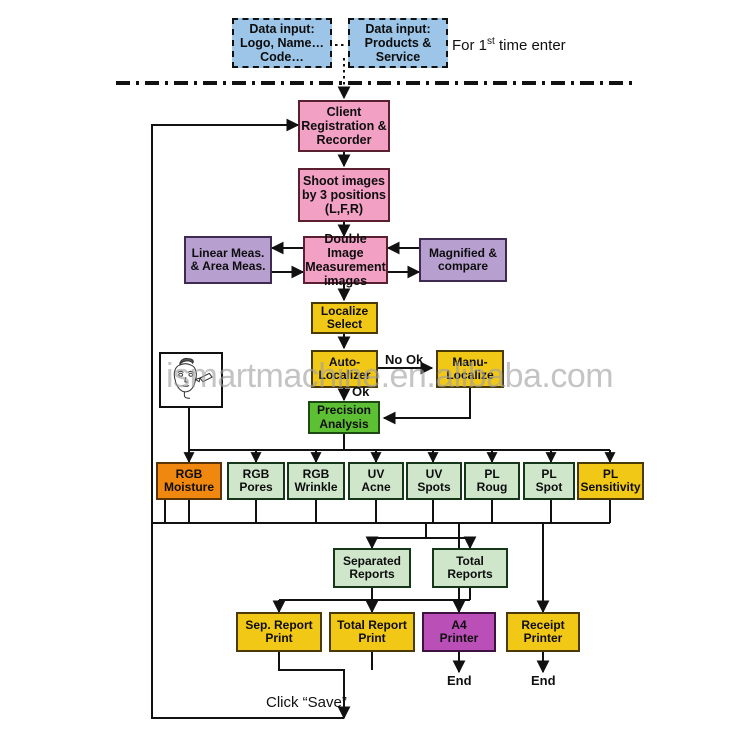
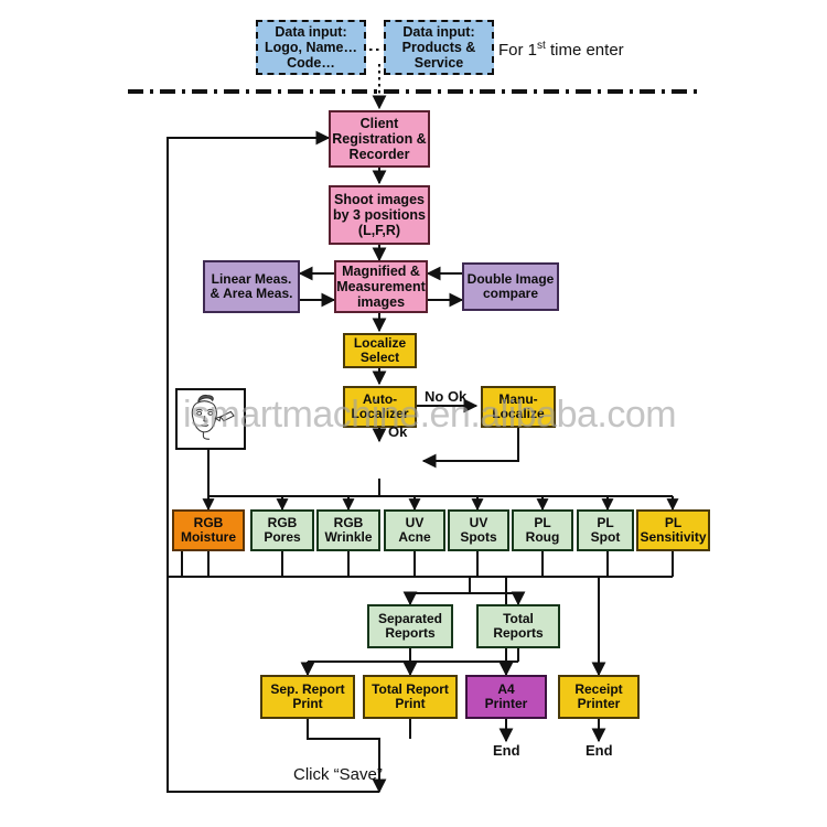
  Data input:
  Logo, Name…
  Code…
  Data input:
  Products &
  Service
  For 1st time enter
  Client
  Registration &
  Recorder
  Shoot images
  by 3 positions
  (L,F,R)
  Linear Meas.
  & Area Meas.
- Double Image
+ Magnified &
  Measurement
  images
- Magnified &
+ Double Image
  compare
  Localize
  Select
  Auto-
  Localizer
  Manu-
  Localize
- Precision
- Analysis
  No Ok
  Ok
  RGB
  Moisture
  RGB
  Pores
  RGB
  Wrinkle
  UV
  Acne
  UV
  Spots
  PL
  Roug
  PL
  Spot
  PL
  Sensitivity
  Separated
  Reports
  Total
  Reports
  Sep. Report
  Print
  Total Report
  Print
  A4
  Printer
  Receipt
  Printer
  End
  End
  Click “Save”
  ismartmachine.en.alibaba.com
